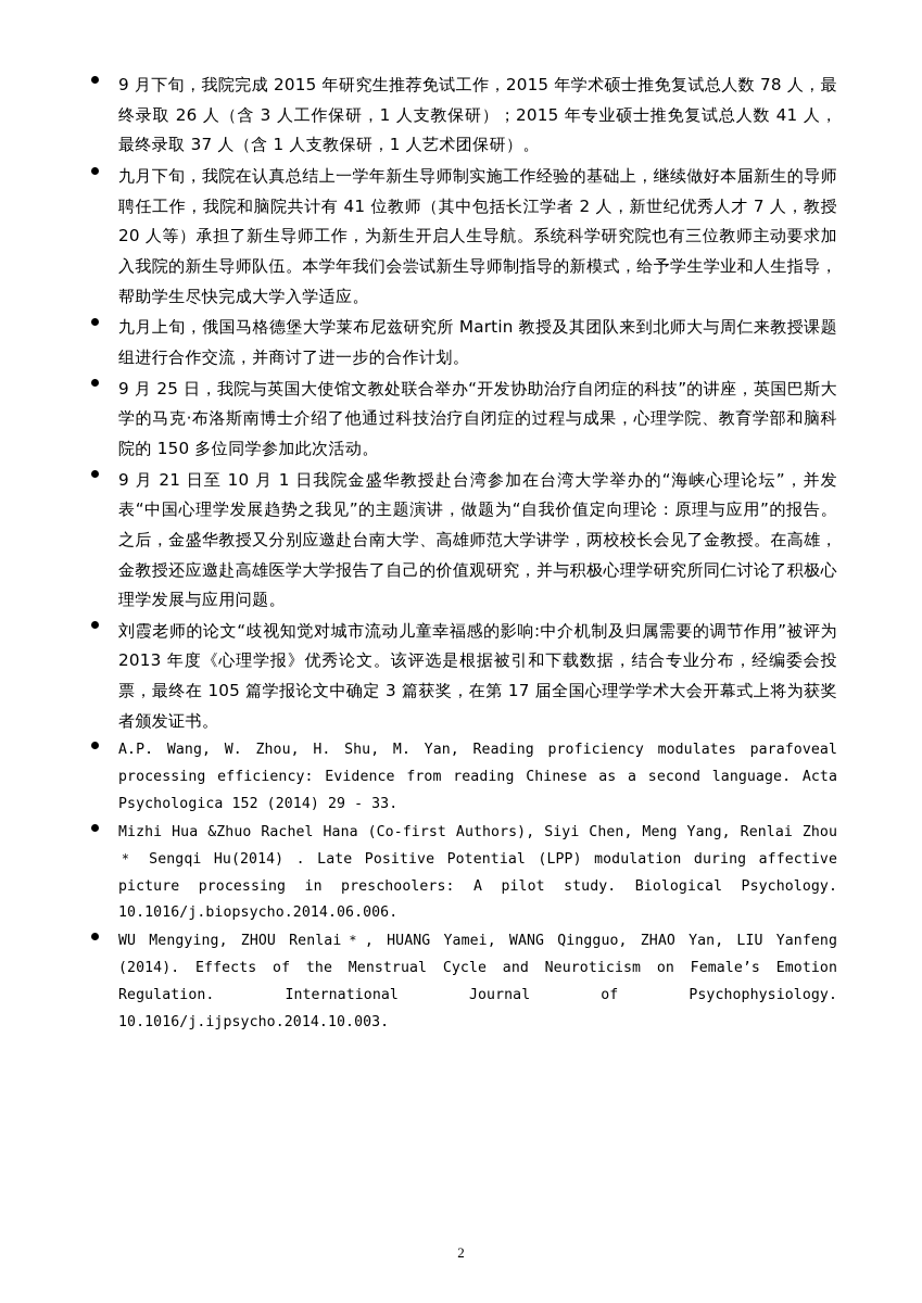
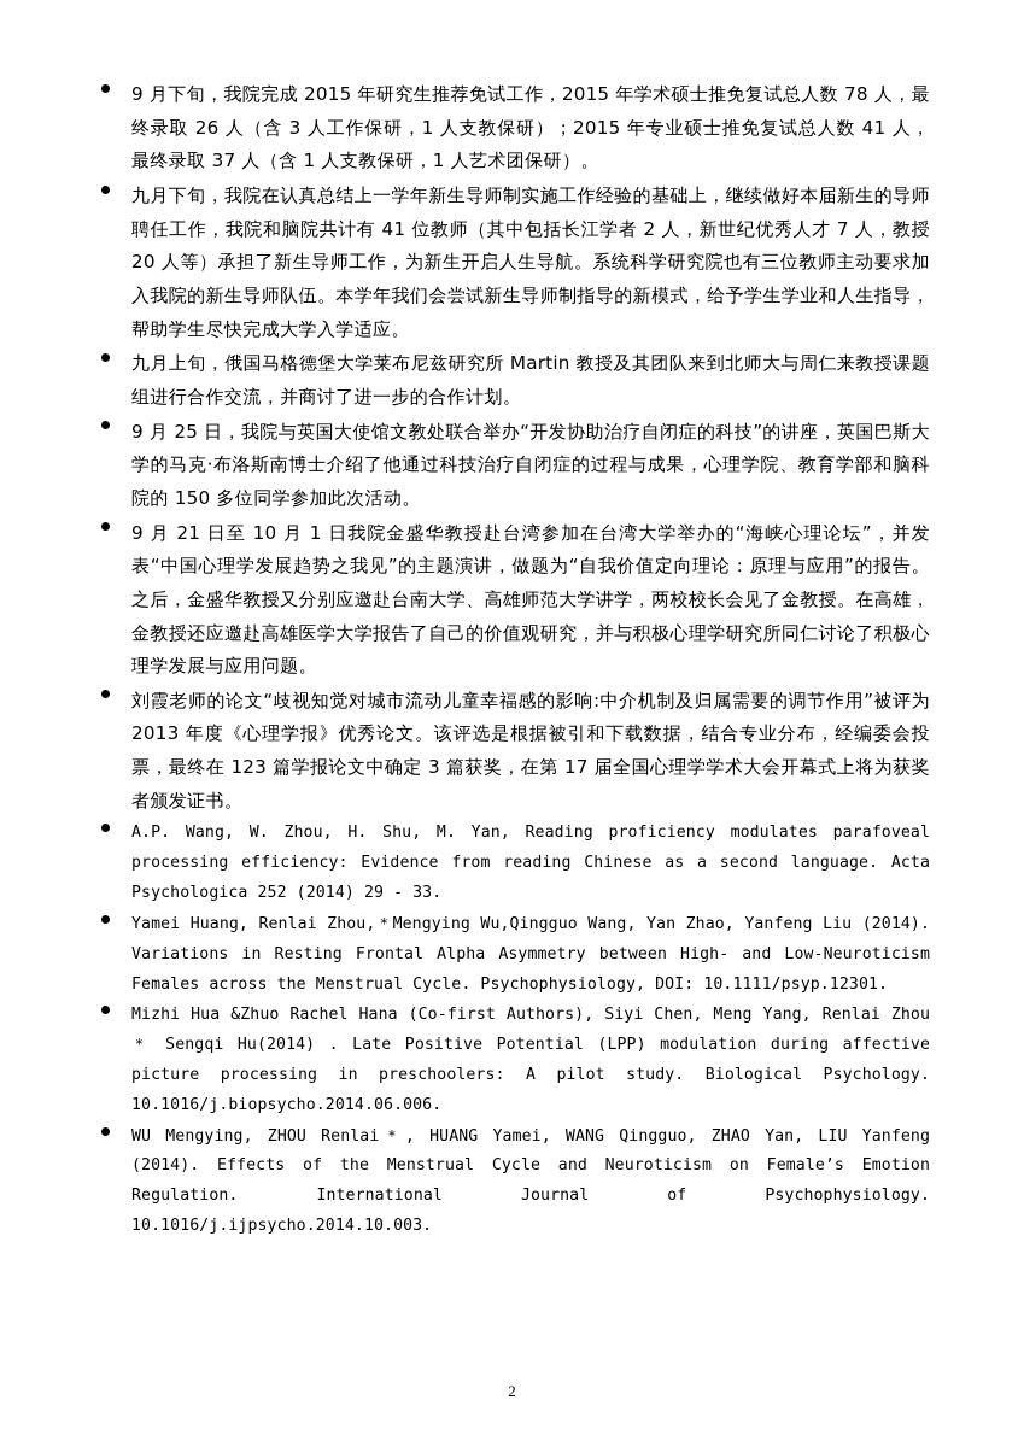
  9 月下旬，我院完成 2015 年研究生推荐免试工作，2015 年学术硕士推免复试总人数 78 人，最终录取 26 人（含 3 人工作保研，1 人支教保研）；2015 年专业硕士推免复试总人数 41 人，最终录取 37 人（含 1 人支教保研，1 人艺术团保研）。
  九月下旬，我院在认真总结上一学年新生导师制实施工作经验的基础上，继续做好本届新生的导师聘任工作，我院和脑院共计有 41 位教师（其中包括长江学者 2 人，新世纪优秀人才 7 人，教授 20 人等）承担了新生导师工作，为新生开启人生导航。系统科学研究院也有三位教师主动要求加入我院的新生导师队伍。本学年我们会尝试新生导师制指导的新模式，给予学生学业和人生指导，帮助学生尽快完成大学入学适应。
  九月上旬，俄国马格德堡大学莱布尼兹研究所 Martin 教授及其团队来到北师大与周仁来教授课题组进行合作交流，并商讨了进一步的合作计划。
  9 月 25 日，我院与英国大使馆文教处联合举办“开发协助治疗自闭症的科技”的讲座，英国巴斯大学的马克·布洛斯南博士介绍了他通过科技治疗自闭症的过程与成果，心理学院、教育学部和脑科院的 150 多位同学参加此次活动。
  9 月 21 日至 10 月 1 日我院金盛华教授赴台湾参加在台湾大学举办的“海峡心理论坛”，并发表“中国心理学发展趋势之我见”的主题演讲，做题为“自我价值定向理论：原理与应用”的报告。之后，金盛华教授又分别应邀赴台南大学、高雄师范大学讲学，两校校长会见了金教授。在高雄，金教授还应邀赴高雄医学大学报告了自己的价值观研究，并与积极心理学研究所同仁讨论了积极心理学发展与应用问题。
- 刘霞老师的论文“歧视知觉对城市流动儿童幸福感的影响:中介机制及归属需要的调节作用”被评为 2013 年度《心理学报》优秀论文。该评选是根据被引和下载数据，结合专业分布，经编委会投票，最终在 105 篇学报论文中确定 3 篇获奖，在第 17 届全国心理学学术大会开幕式上将为获奖者颁发证书。
+ 刘霞老师的论文“歧视知觉对城市流动儿童幸福感的影响:中介机制及归属需要的调节作用”被评为 2013 年度《心理学报》优秀论文。该评选是根据被引和下载数据，结合专业分布，经编委会投票，最终在 123 篇学报论文中确定 3 篇获奖，在第 17 届全国心理学学术大会开幕式上将为获奖者颁发证书。
- A.P. Wang, W. Zhou, H. Shu, M. Yan, Reading proficiency modulates parafoveal processing efficiency: Evidence from reading Chinese as a second language. Acta Psychologica 152 (2014) 29 - 33.
+ A.P. Wang, W. Zhou, H. Shu, M. Yan, Reading proficiency modulates parafoveal processing efficiency: Evidence from reading Chinese as a second language. Acta Psychologica 252 (2014) 29 - 33.
+ Yamei Huang, Renlai Zhou,＊Mengying Wu,Qingguo Wang, Yan Zhao, Yanfeng Liu (2014). Variations in Resting Frontal Alpha Asymmetry between High- and Low-Neuroticism Females across the Menstrual Cycle. Psychophysiology, DOI: 10.1111/psyp.12301.
  Mizhi Hua &Zhuo Rachel Hana (Co-first Authors), Siyi Chen, Meng Yang, Renlai Zhou＊ Sengqi Hu(2014) . Late Positive Potential (LPP) modulation during affective picture processing in preschoolers: A pilot study. Biological Psychology. 10.1016/j.biopsycho.2014.06.006.
  WU Mengying, ZHOU Renlai＊, HUANG Yamei, WANG Qingguo, ZHAO Yan, LIU Yanfeng (2014). Effects of the Menstrual Cycle and Neuroticism on Female’s Emotion Regulation. International Journal of Psychophysiology. 10.1016/j.ijpsycho.2014.10.003.
  2
